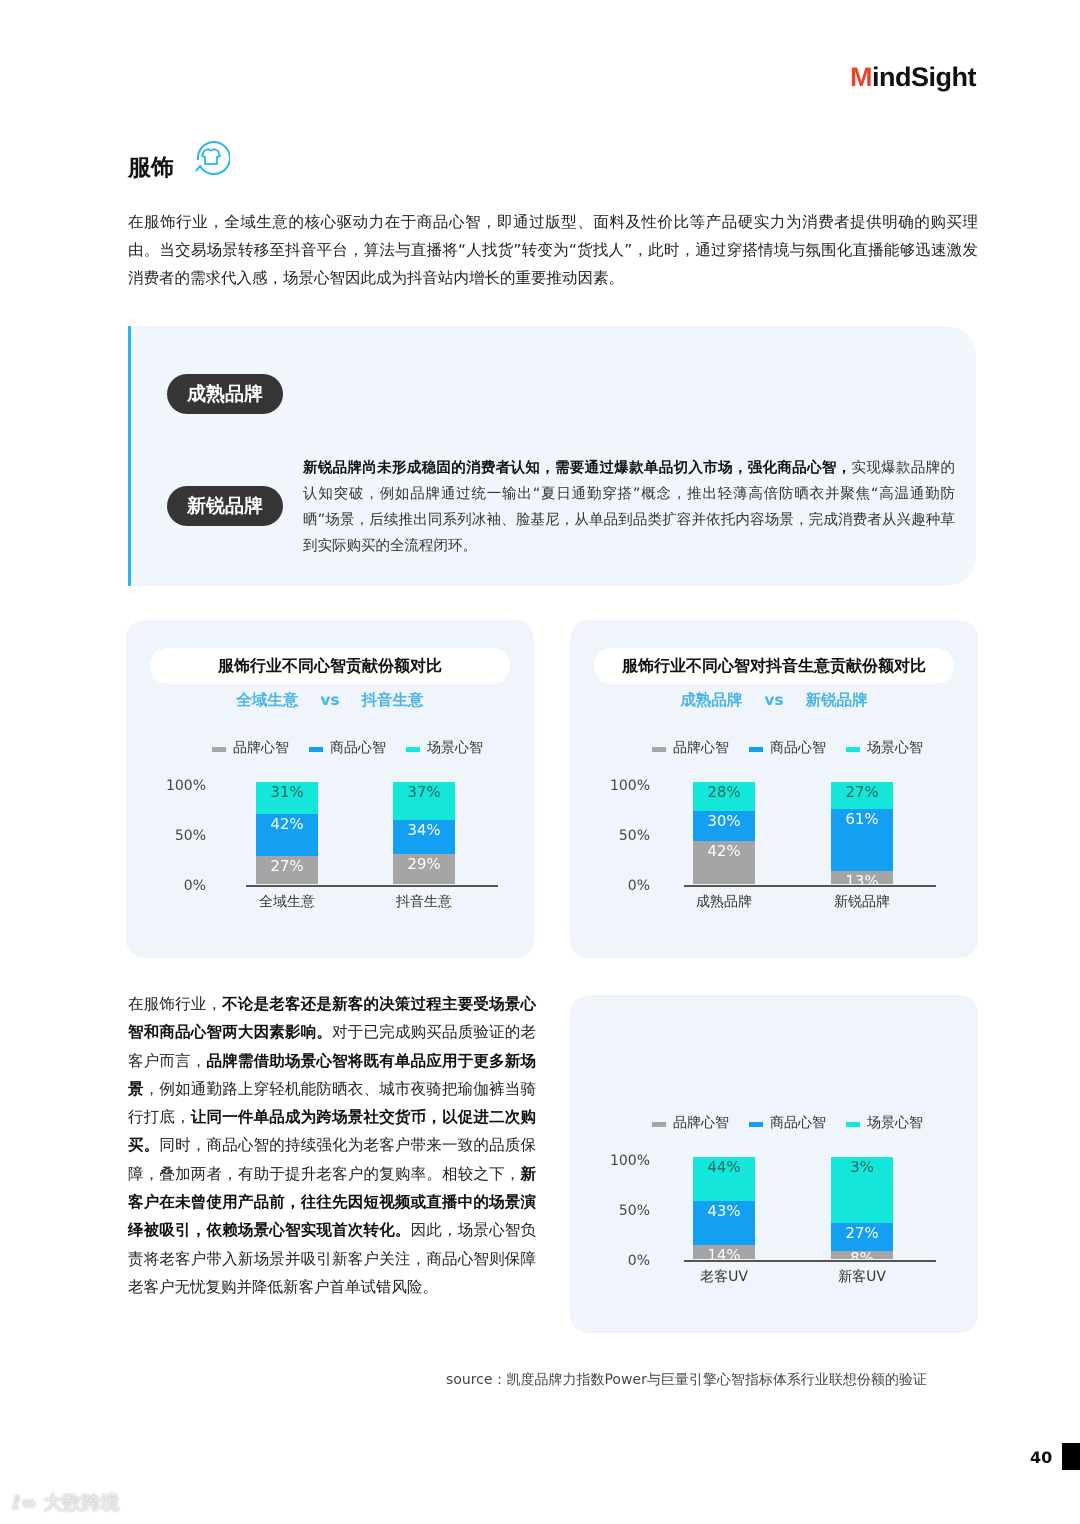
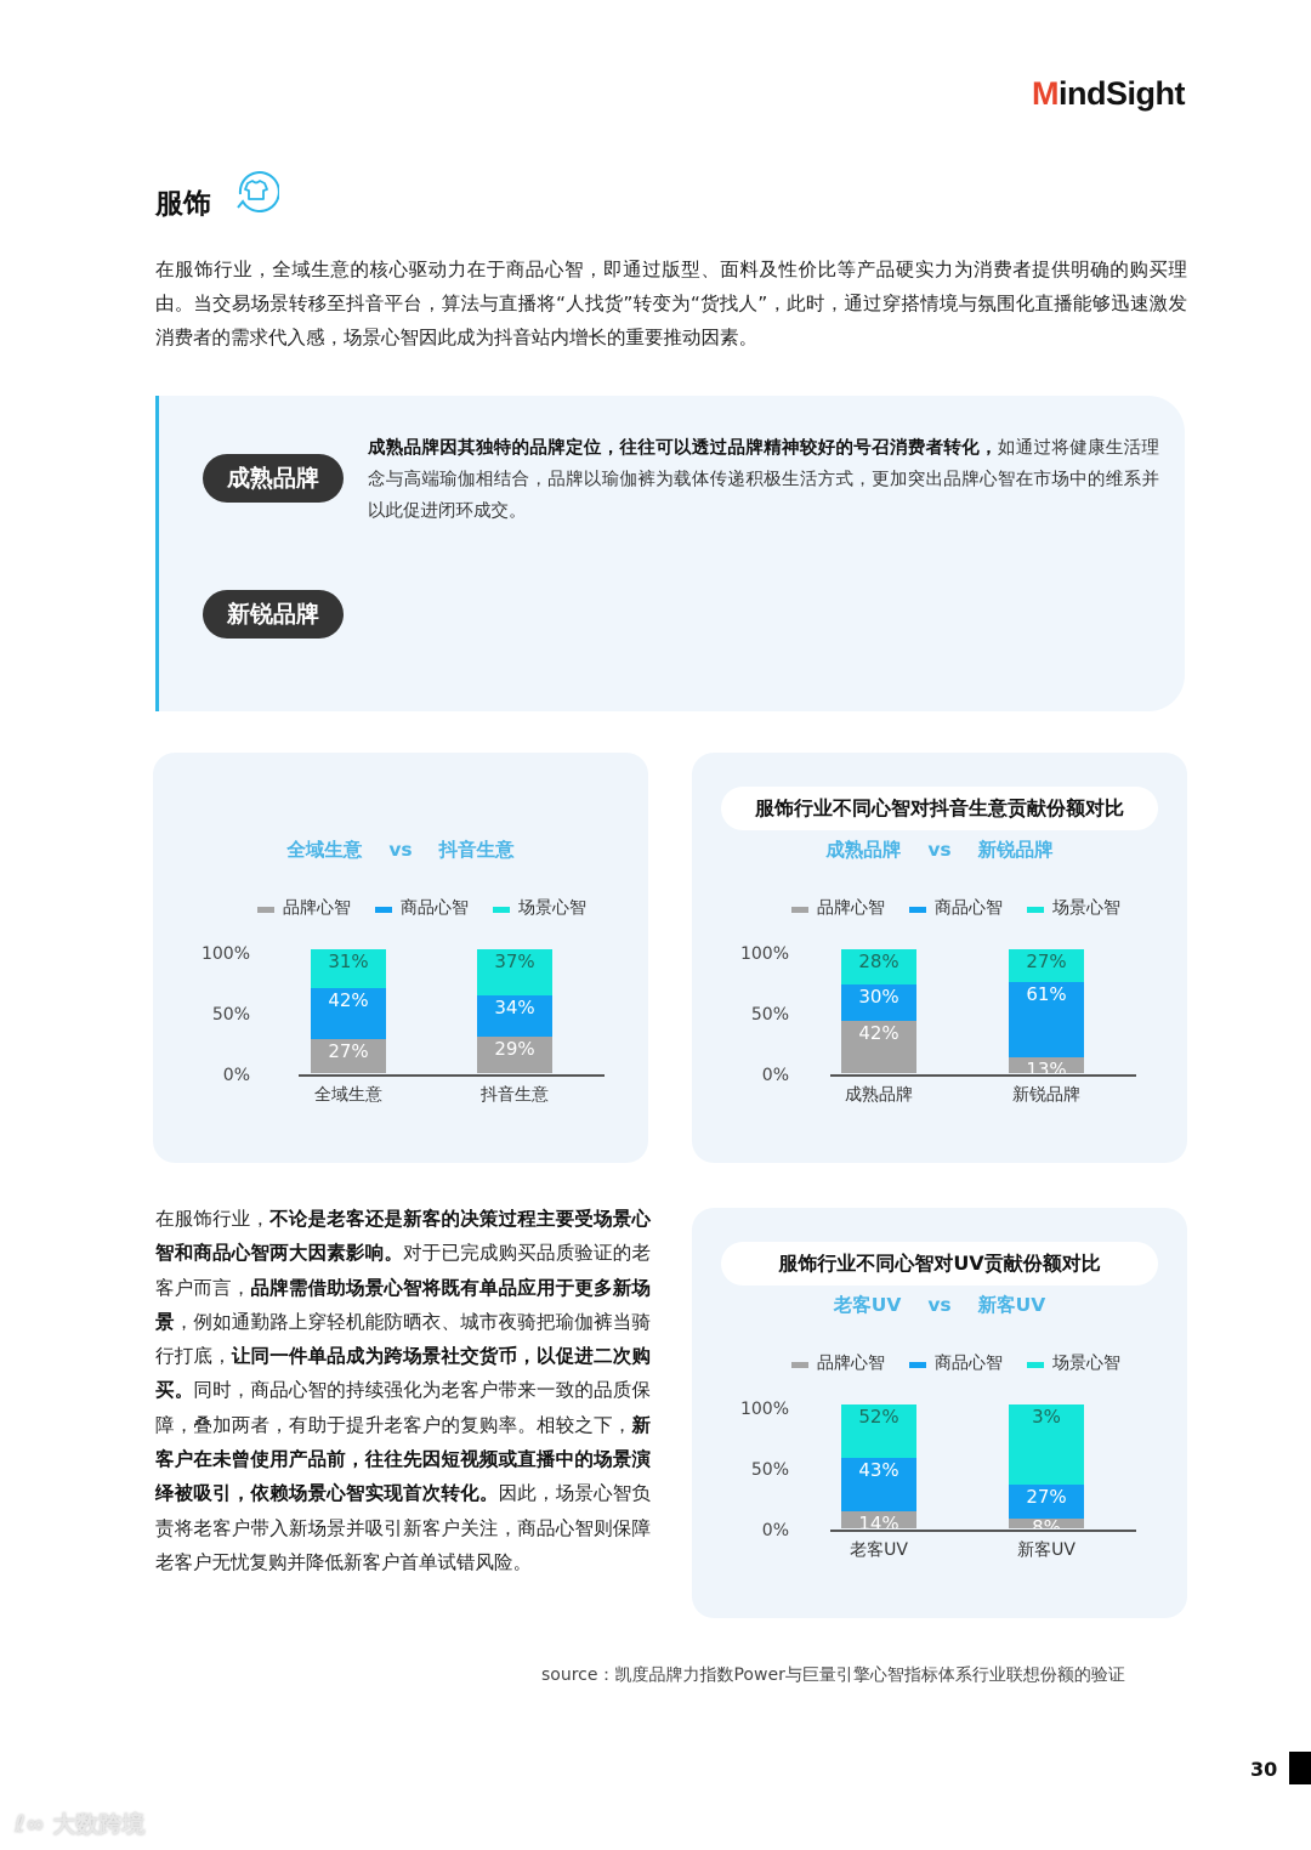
  MindSight
  服饰
  在服饰行业，全域生意的核心驱动力在于商品心智，即通过版型、面料及性价比等产品硬实力为消费者提供明确的购买理由。当交易场景转移至抖音平台，算法与直播将“人找货”转变为“货找人”，此时，通过穿搭情境与氛围化直播能够迅速激发消费者的需求代入感，场景心智因此成为抖音站内增长的重要推动因素。
  成熟品牌
+ 成熟品牌因其独特的品牌定位，往往可以透过品牌精神较好的号召消费者转化，如通过将健康生活理念与高端瑜伽相结合，品牌以瑜伽裤为载体传递积极生活方式，更加突出品牌心智在市场中的维系并以此促进闭环成交。
  新锐品牌
- 新锐品牌尚未形成稳固的消费者认知，需要通过爆款单品切入市场，强化商品心智，实现爆款品牌的认知突破，例如品牌通过统一输出“夏日通勤穿搭”概念，推出轻薄高倍防晒衣并聚焦“高温通勤防晒”场景，后续推出同系列冰袖、脸基尼，从单品到品类扩容并依托内容场景，完成消费者从兴趣种草到实际购买的全流程闭环。
- 服饰行业不同心智贡献份额对比
  全域生意 vs 抖音生意
  品牌心智
  商品心智
  场景心智
  100%
  50%
  0%
  31%
  42%
  27%
  37%
  34%
  29%
  全域生意
  抖音生意
  服饰行业不同心智对抖音生意贡献份额对比
  成熟品牌 vs 新锐品牌
  品牌心智
  商品心智
  场景心智
  100%
  50%
  0%
  28%
  30%
  42%
  27%
  61%
  13%
  成熟品牌
  新锐品牌
  在服饰行业，不论是老客还是新客的决策过程主要受场景心智和商品心智两大因素影响。对于已完成购买品质验证的老客户而言，品牌需借助场景心智将既有单品应用于更多新场景，例如通勤路上穿轻机能防晒衣、城市夜骑把瑜伽裤当骑行打底，让同一件单品成为跨场景社交货币，以促进二次购买。同时，商品心智的持续强化为老客户带来一致的品质保障，叠加两者，有助于提升老客户的复购率。相较之下，新客户在未曾使用产品前，往往先因短视频或直播中的场景演绎被吸引，依赖场景心智实现首次转化。因此，场景心智负责将老客户带入新场景并吸引新客户关注，商品心智则保障老客户无忧复购并降低新客户首单试错风险。
+ 服饰行业不同心智对UV贡献份额对比
+ 老客UV vs 新客UV
  品牌心智
  商品心智
  场景心智
  100%
  50%
  0%
- 44%
+ 52%
  43%
  14%
  3%
  27%
  8%
  老客UV
  新客UV
  source：凯度品牌力指数Power与巨量引擎心智指标体系行业联想份额的验证
  ℓ∞ 大数跨境
- 40
+ 30
